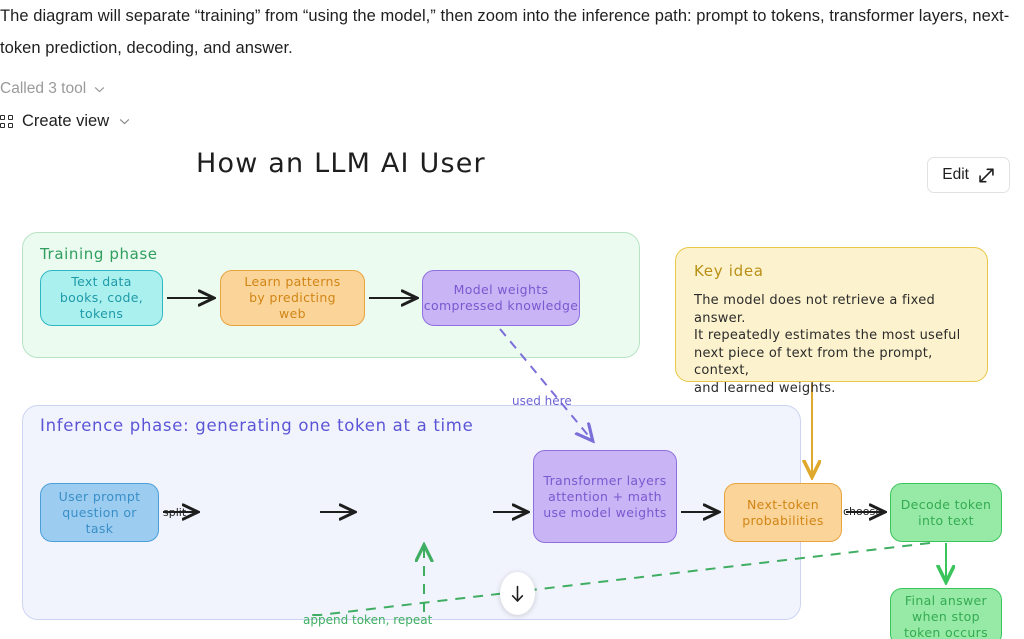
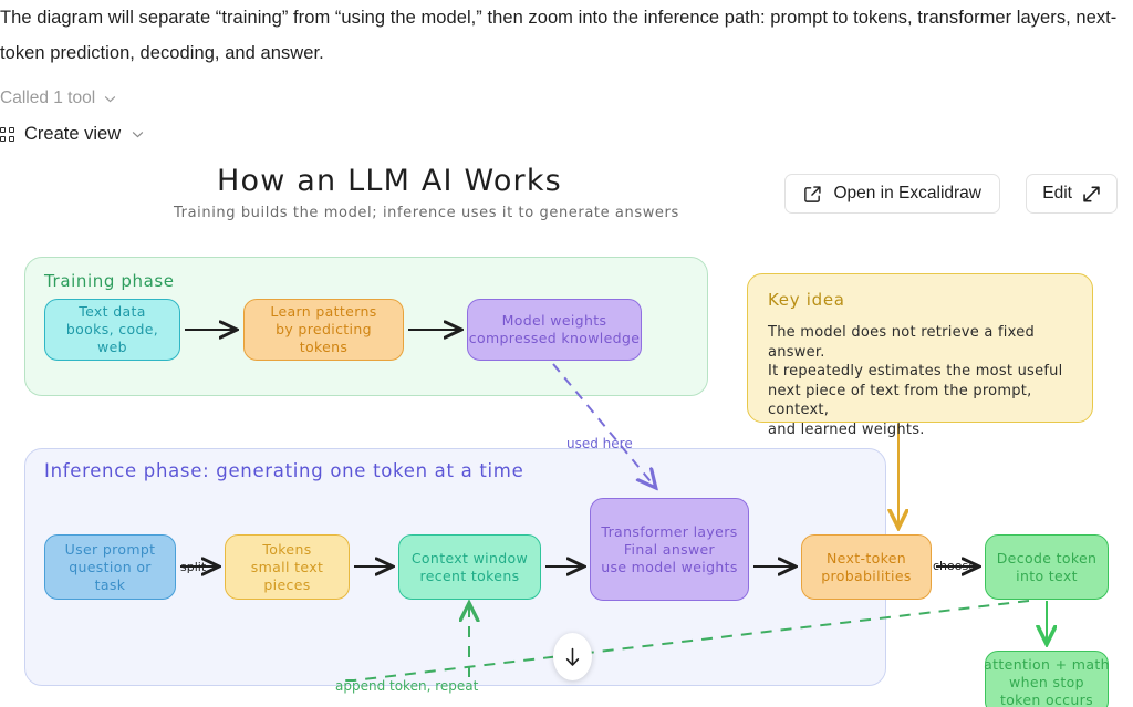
  The diagram will separate “training” from “using the model,” then zoom into the inference path: prompt to tokens, transformer layers, next-token prediction, decoding, and answer.
- Called 3 tool
+ Called 1 tool
  Create view
- How an LLM AI User
+ How an LLM AI Works
+ Training builds the model; inference uses it to generate answers
+ Open in Excalidraw
  Edit
  Training phase
  Inference phase: generating one token at a time
  Text data
  books, code,
- tokens
+ web
  Learn patterns
  by predicting
- web
+ tokens
  Model weights
  compressed knowledge
  Key idea
  The model does not retrieve a fixed answer.
  It repeatedly estimates the most useful
  next piece of text from the prompt, context,
  and learned weights.
  User prompt
  question or
  task
+ Tokens
+ small text
+ pieces
+ Context window
+ recent tokens
  Transformer layers
- attention + math
+ Final answer
  use model weights
  Next-token
  probabilities
  Decode token
  into text
- Final answer
+ attention + math
  when stop
  token occurs
  split
  choose
  used here
  append token, repeat
